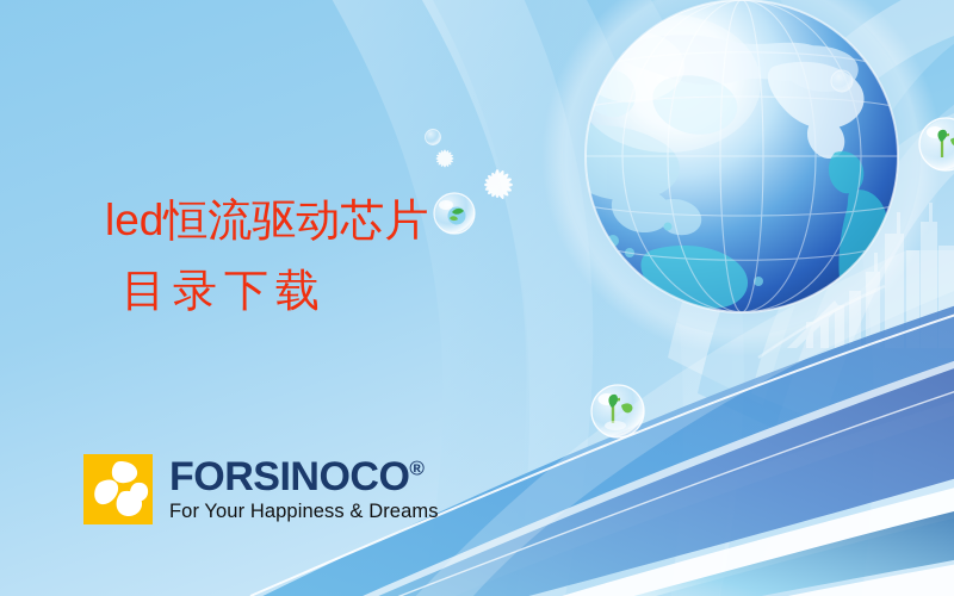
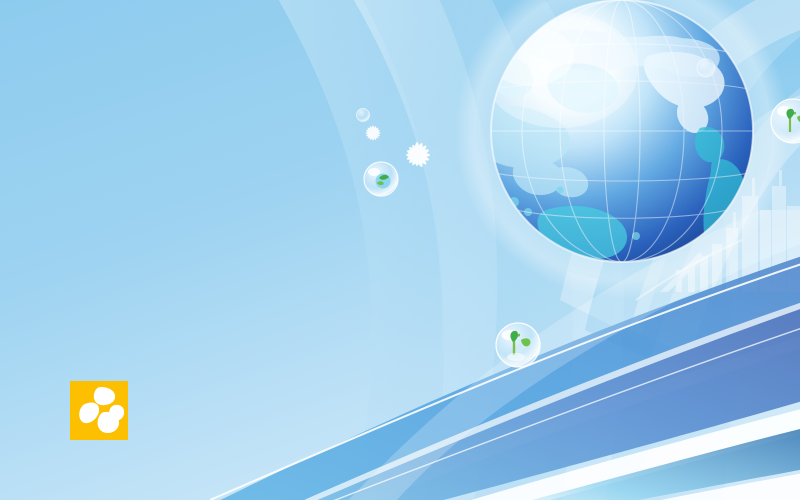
- led恒流驱动芯片
- 目录下载
- FORSINOCO®
- For Your Happiness & Dreams
